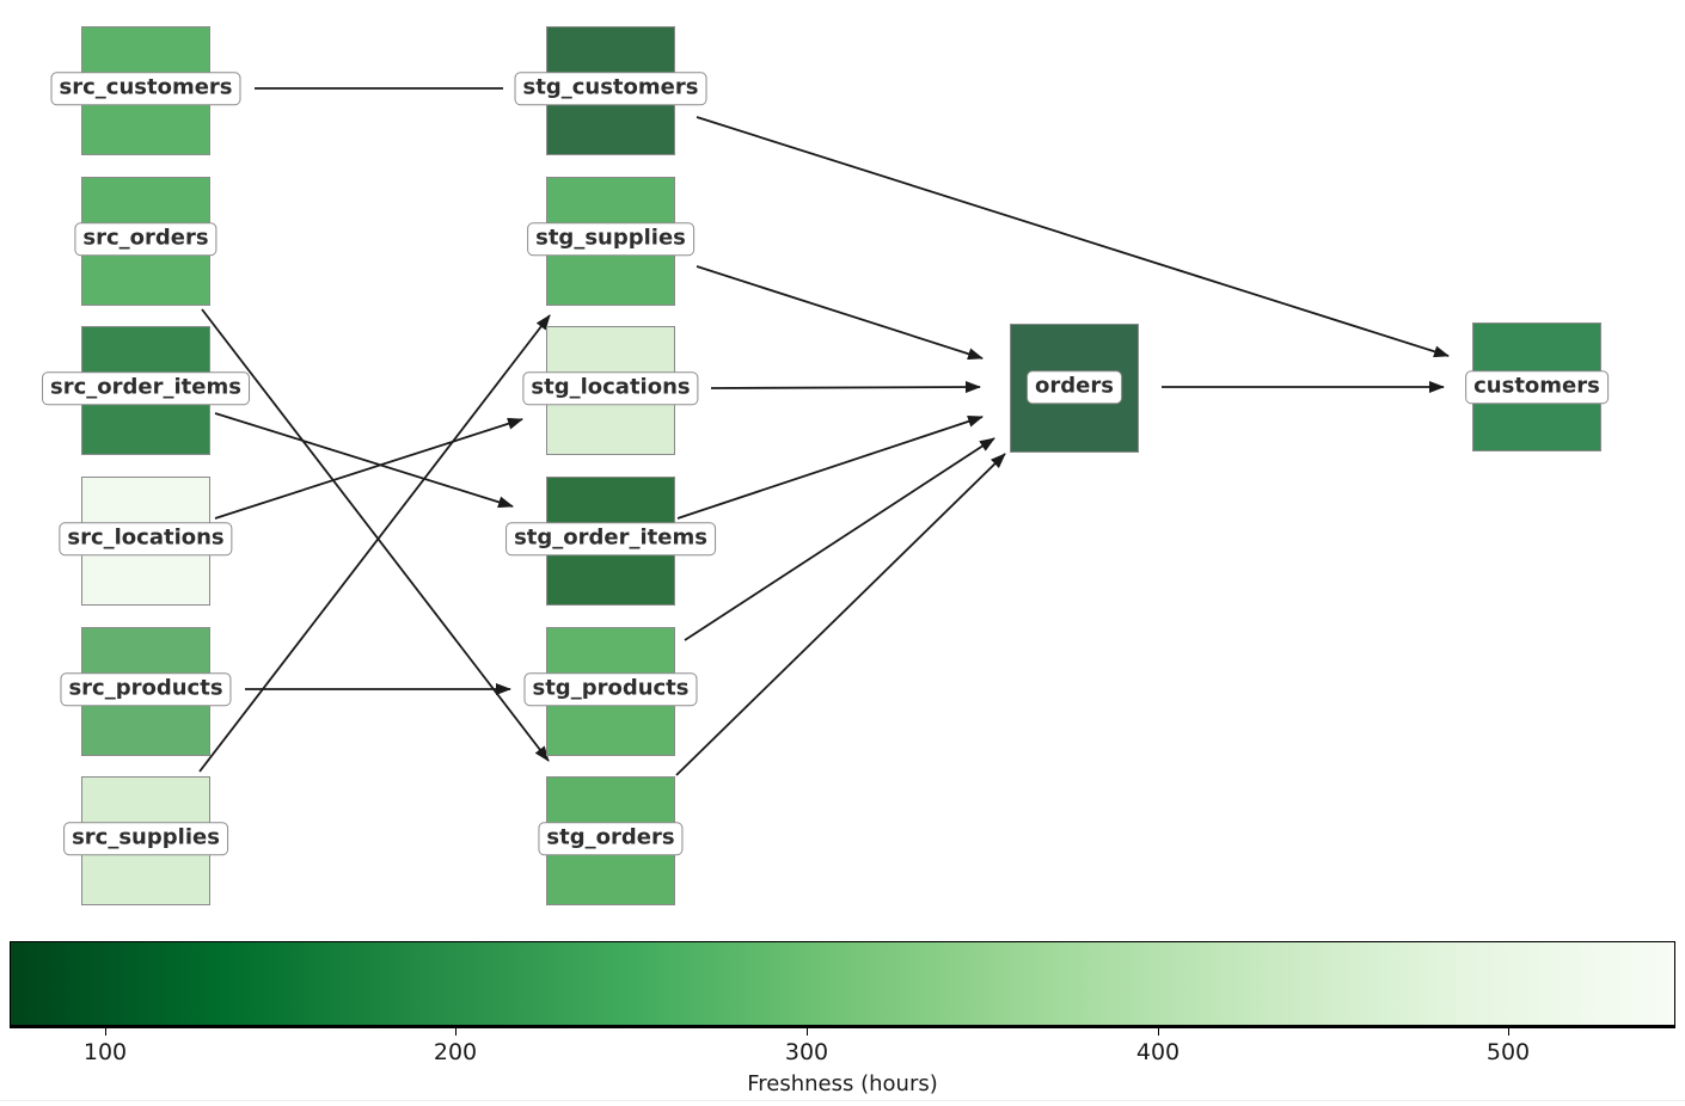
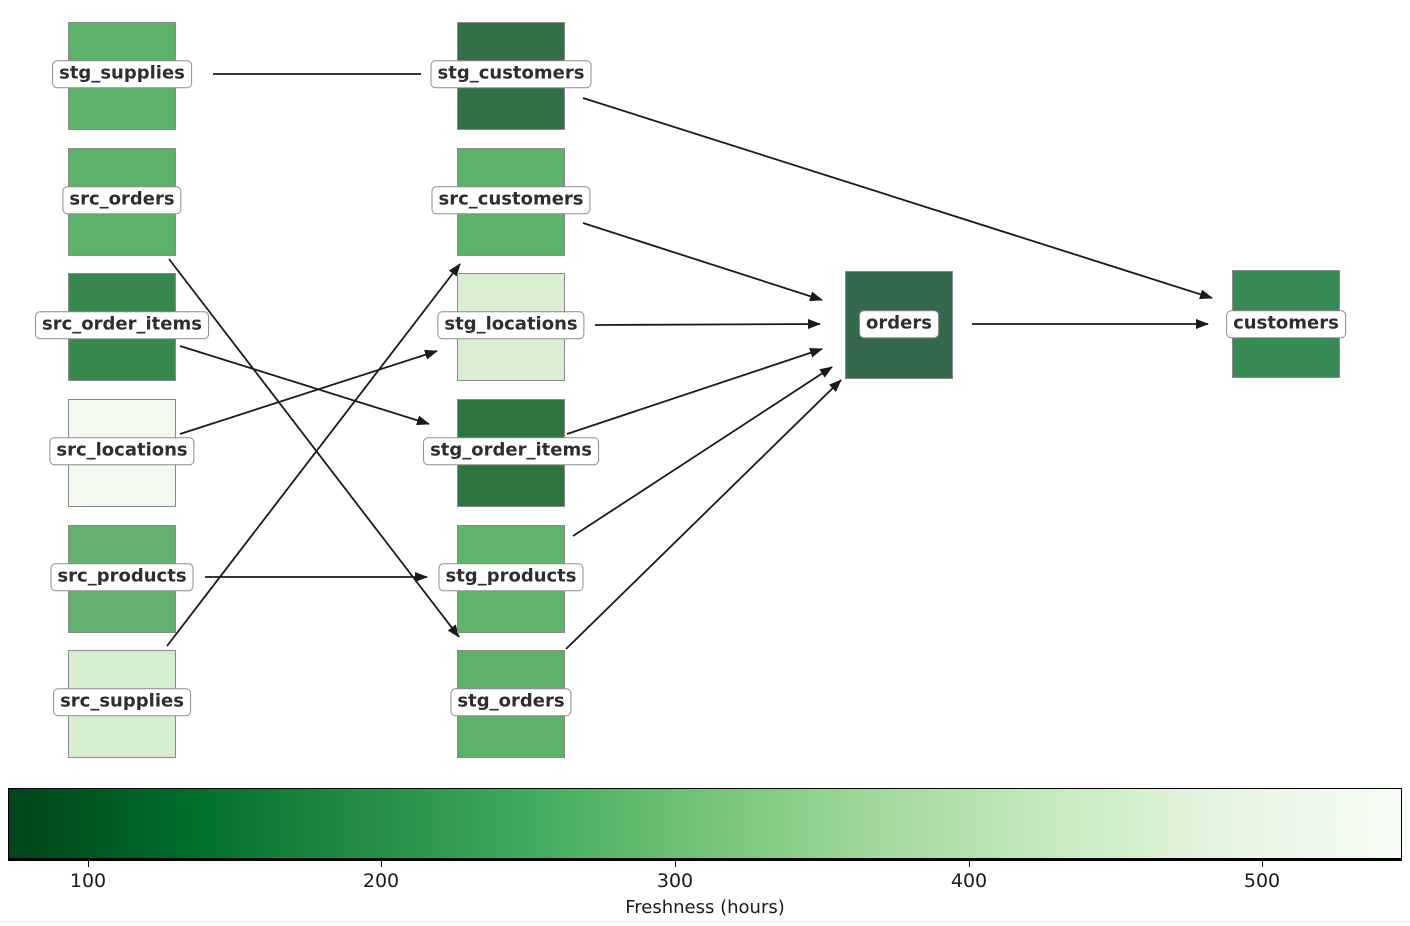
- src_customers
+ stg_supplies
  src_orders
  src_order_items
  src_locations
  src_products
  src_supplies
  stg_customers
- stg_supplies
+ src_customers
  stg_locations
  stg_order_items
  stg_products
  stg_orders
  orders
  customers
  100
  200
  300
  400
  500
  Freshness (hours)
